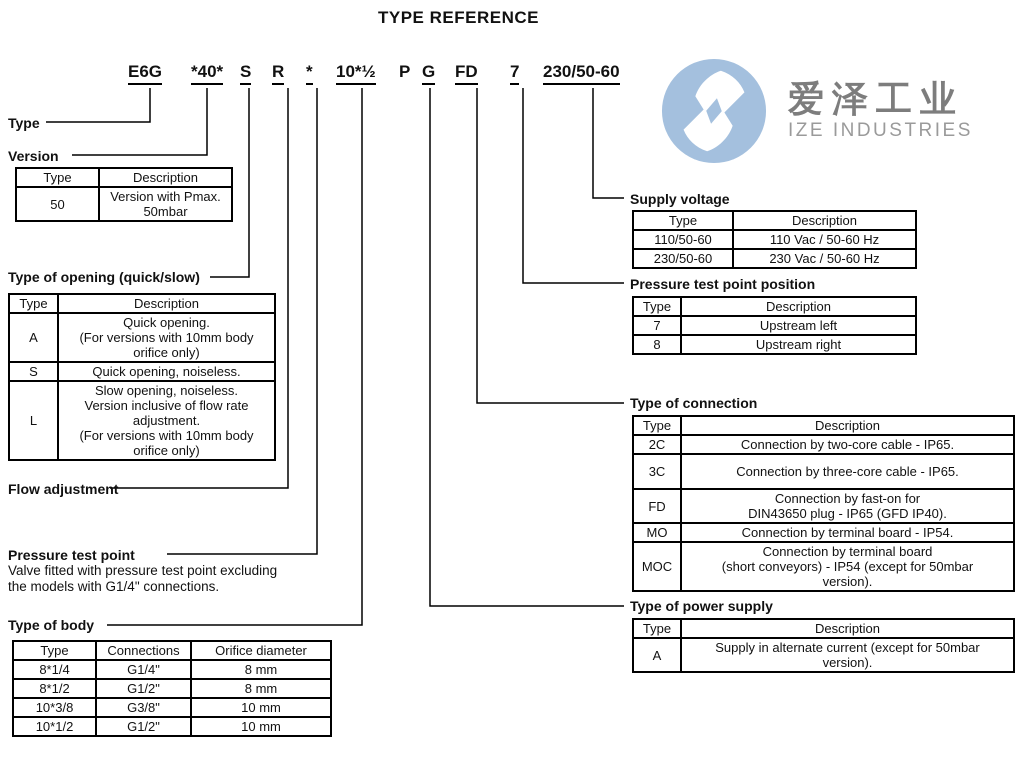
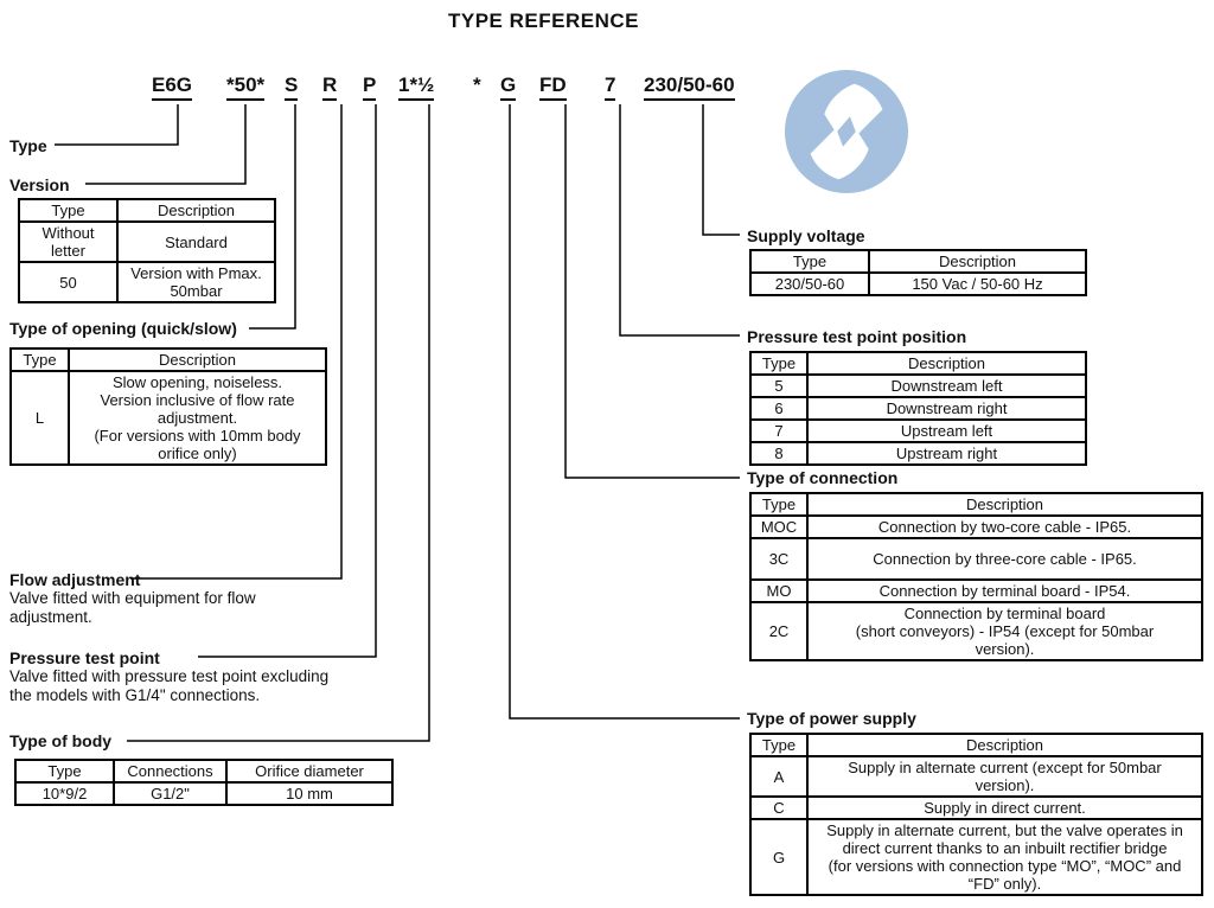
  TYPE REFERENCE
- 爱泽工业
- IZE INDUSTRIES
  E6G
- *40*
+ *50*
  S
  R
- *
+ P
- 10*½
+ 1*½
- P
+ *
  G
  FD
  7
  230/50-60
  Type
  Version
  Type	Description
+ Without letter	Standard
  50	Version with Pmax. 50mbar
  Type of opening (quick/slow)
  Type	Description
- A	Quick opening. (For versions with 10mm body orifice only)
- S	Quick opening, noiseless.
  L	Slow opening, noiseless. Version inclusive of flow rate adjustment. (For versions with 10mm body orifice only)
  Flow adjustment
+ Valve fitted with equipment for flow
+ adjustment.
  Pressure test point
  Valve fitted with pressure test point excluding
  the models with G1/4" connections.
  Type of body
  Type	Connections	Orifice diameter
- 8*1/4	G1/4"	8 mm
- 8*1/2	G1/2"	8 mm
- 10*3/8	G3/8"	10 mm
- 10*1/2	G1/2"	10 mm
+ 10*9/2	G1/2"	10 mm
  Supply voltage
  Type	Description
- 110/50-60	110 Vac / 50-60 Hz
- 230/50-60	230 Vac / 50-60 Hz
+ 230/50-60	150 Vac / 50-60 Hz
  Pressure test point position
  Type	Description
+ 5	Downstream left
+ 6	Downstream right
  7	Upstream left
  8	Upstream right
  Type of connection
  Type	Description
- 2C	Connection by two-core cable - IP65.
+ MOC	Connection by two-core cable - IP65.
  3C	Connection by three-core cable - IP65.
- FD	Connection by fast-on for DIN43650 plug - IP65 (GFD IP40).
  MO	Connection by terminal board - IP54.
- MOC	Connection by terminal board (short conveyors) - IP54 (except for 50mbar version).
+ 2C	Connection by terminal board (short conveyors) - IP54 (except for 50mbar version).
  Type of power supply
  Type	Description
  A	Supply in alternate current (except for 50mbar version).
+ C	Supply in direct current.
+ G	Supply in alternate current, but the valve operates in direct current thanks to an inbuilt rectifier bridge (for versions with connection type “MO”, “MOC” and “FD” only).
